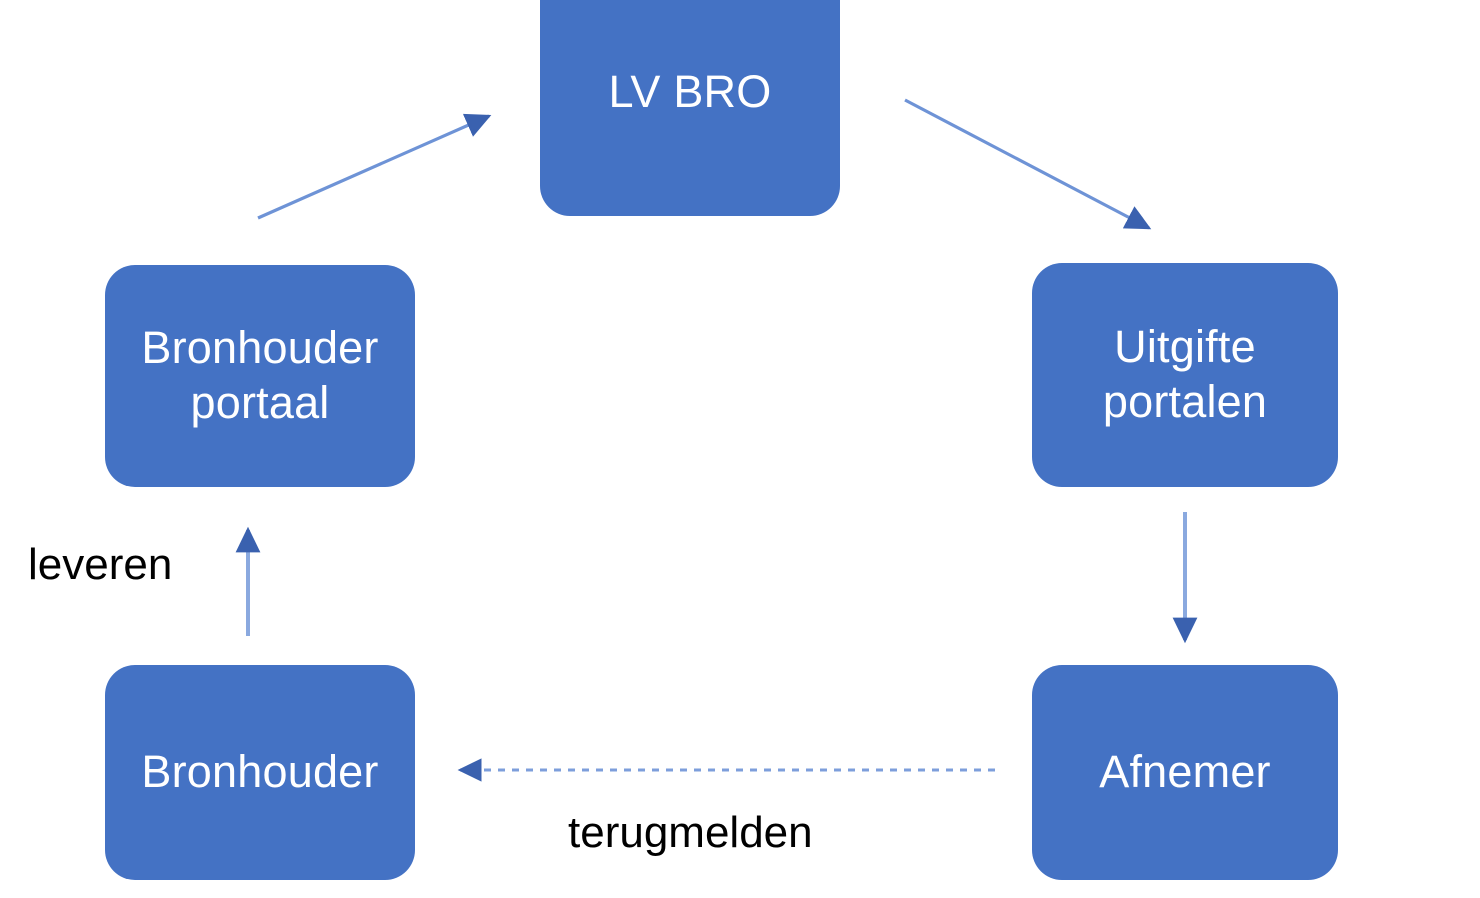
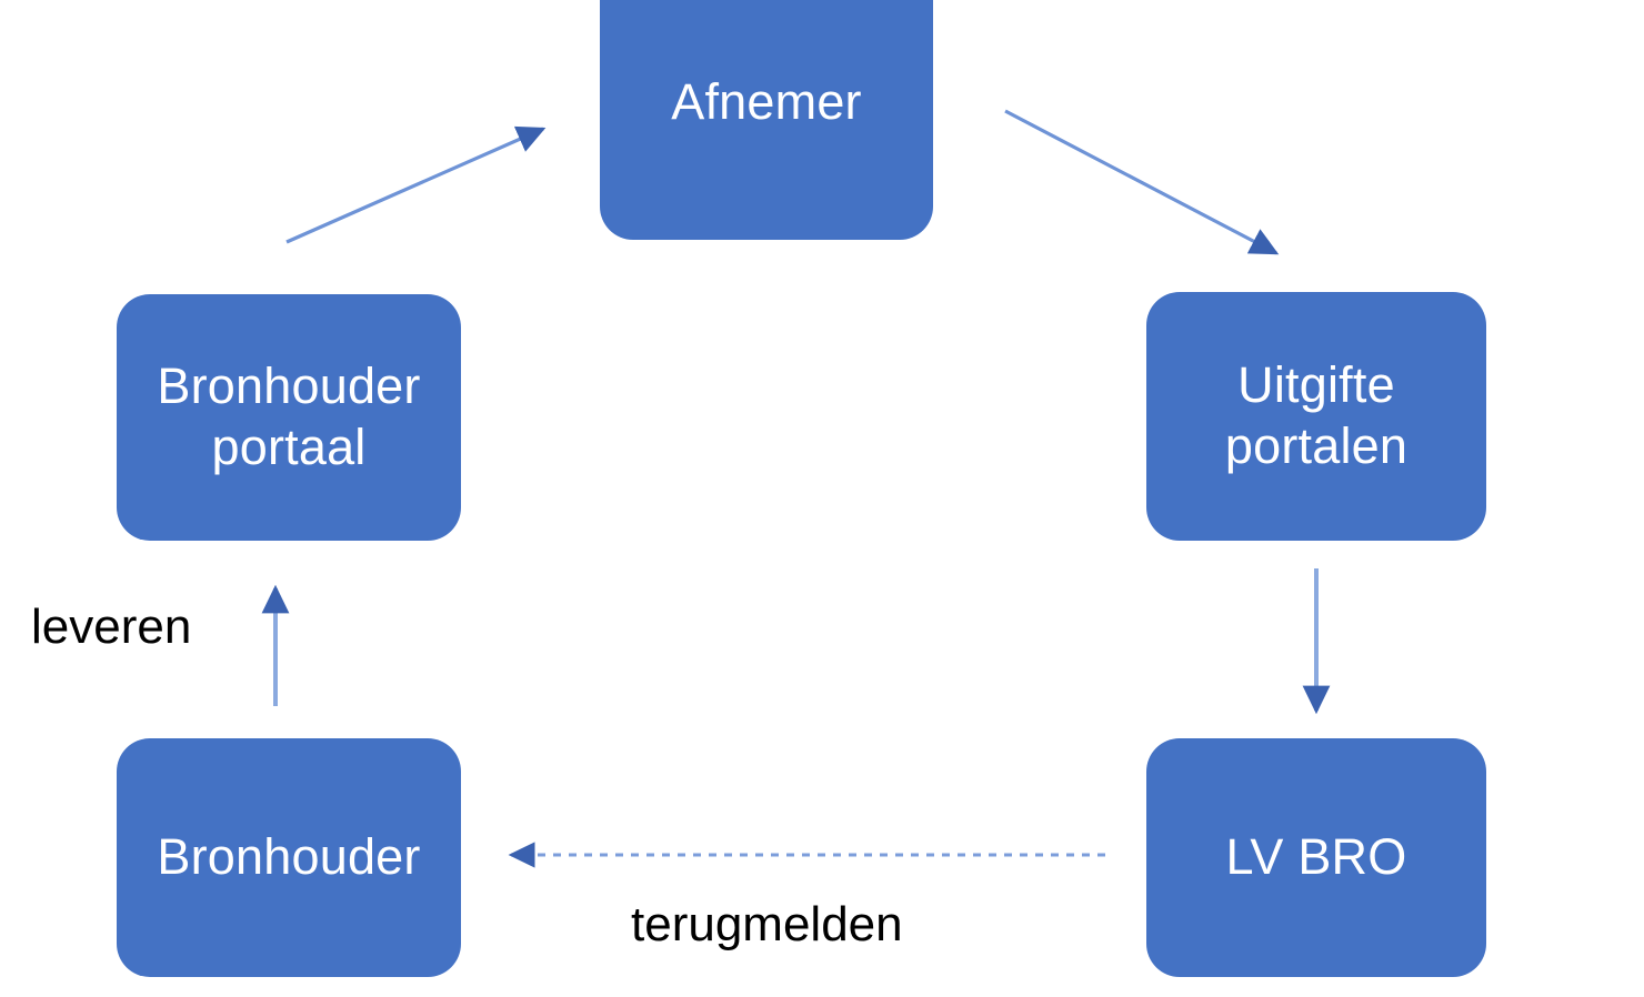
- LV BRO
+ Afnemer
  Bronhouder
  portaal
  Uitgifte
  portalen
  Bronhouder
- Afnemer
+ LV BRO
  leveren
  terugmelden
